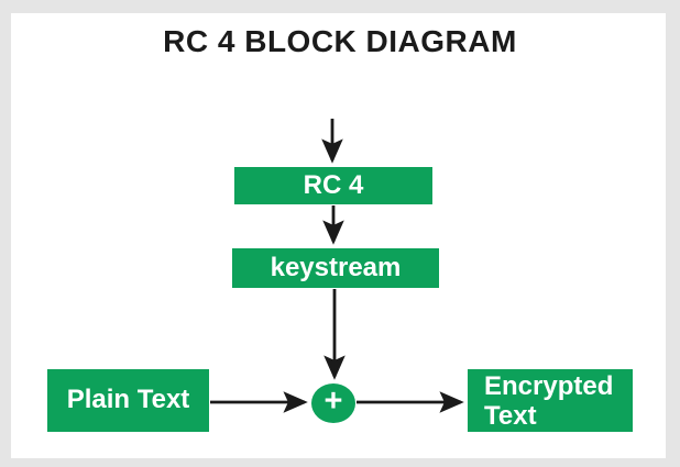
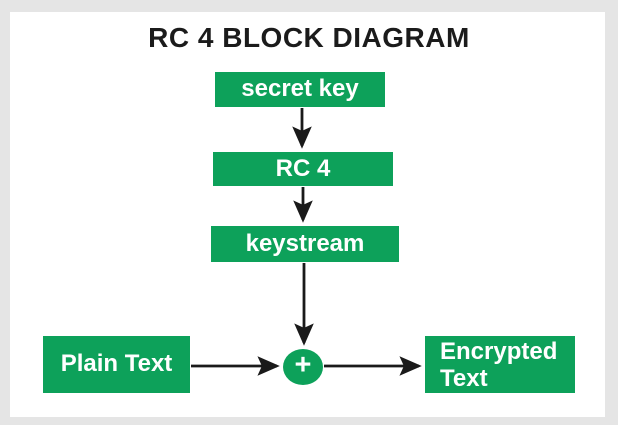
  RC 4 BLOCK DIAGRAM
+ secret key
  RC 4
  keystream
  Plain Text
  +
  Encrypted Text
